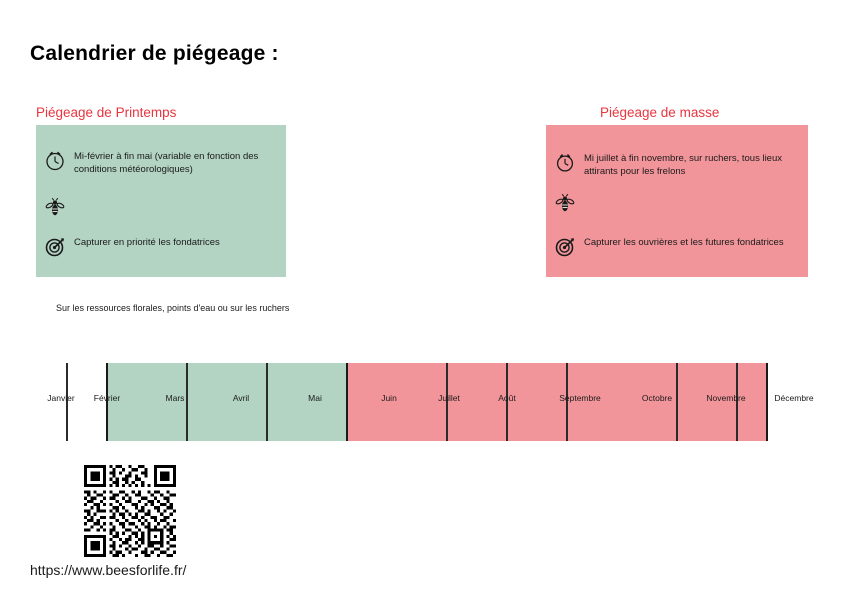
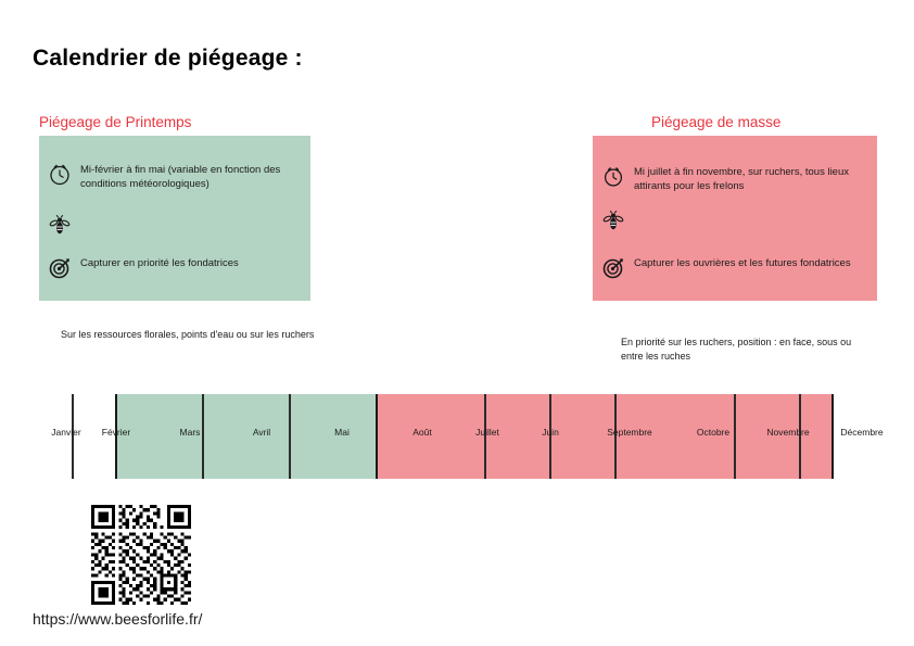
  Calendrier de piégeage :
  Piégeage de Printemps
  Piégeage de masse
  Mi-février à fin mai (variable en fonction des conditions météorologiques)
  Capturer en priorité les fondatrices
  Mi juillet à fin novembre, sur ruchers, tous lieux attirants pour les frelons
  Capturer les ouvrières et les futures fondatrices
  Sur les ressources florales, points d'eau ou sur les ruchers
+ En priorité sur les ruchers, position : en face, sous ou entre les ruches
  Janvier
  Février
  Mars
  Avril
  Mai
- Juin
+ Août
  Juillet
- Août
+ Juin
  Septembre
  Octobre
  Novembre
  Décembre
  https://www.beesforlife.fr/
